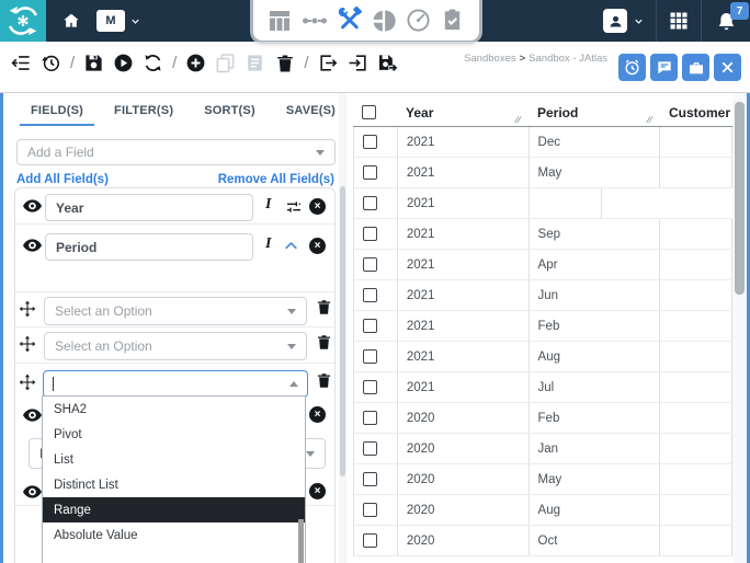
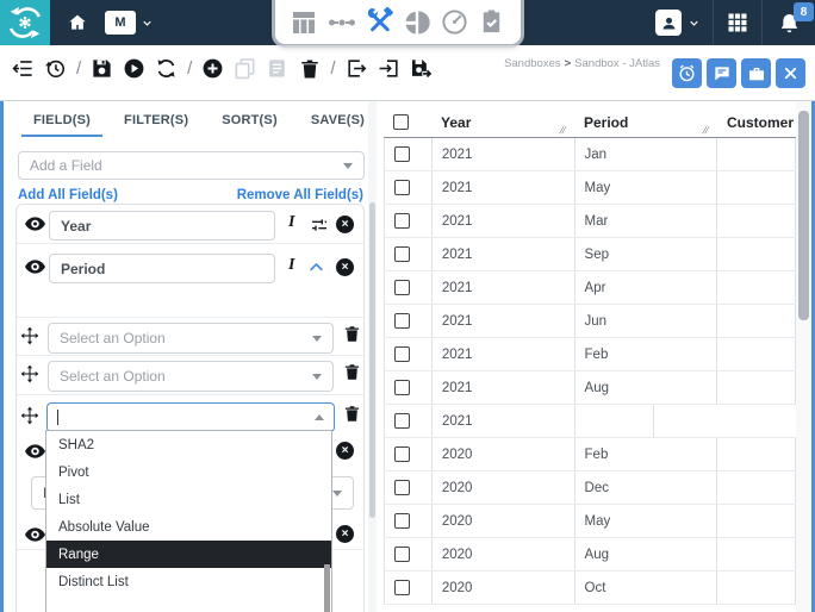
  M
- 7
+ 8
  /
  /
  /
  Sandboxes > Sandbox - JAtlas
  FIELD(S)
  FILTER(S)
  SORT(S)
  SAVE(S)
  Add a Field
  Add All Field(s)
  Remove All Field(s)
  Year
  I
  ×
  Period
  I
  ×
  Select an Option
  Select an Option
  ×
  ×
  Year
  Period
  Customer
  2021
- Dec
+ Jan
  2021
  May
  2021
+ Mar
  2021
  Sep
  2021
  Apr
  2021
  Jun
  2021
  Feb
  2021
  Aug
  2021
- Jul
  2020
  Feb
  2020
- Jan
+ Dec
  2020
  May
  2020
  Aug
  2020
  Oct
  SHA2
  Pivot
  List
- Distinct List
+ Absolute Value
  Range
- Absolute Value
+ Distinct List
